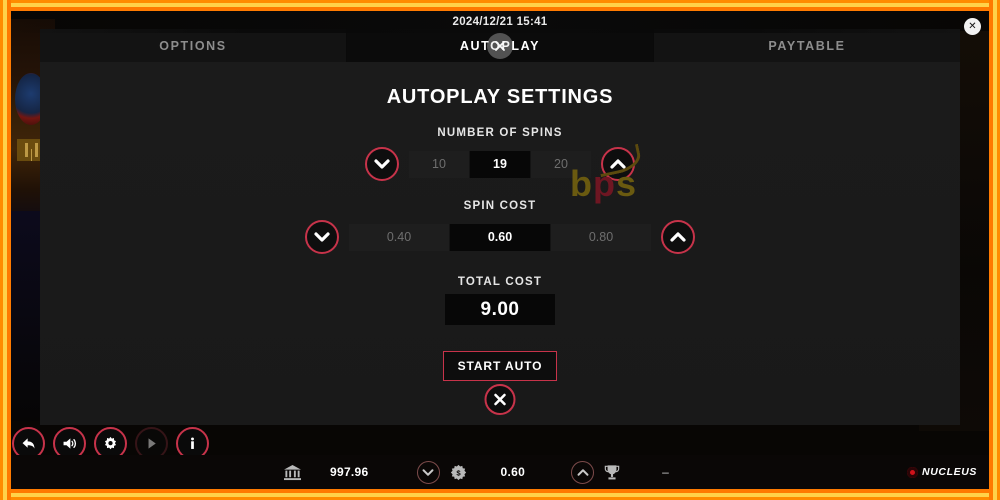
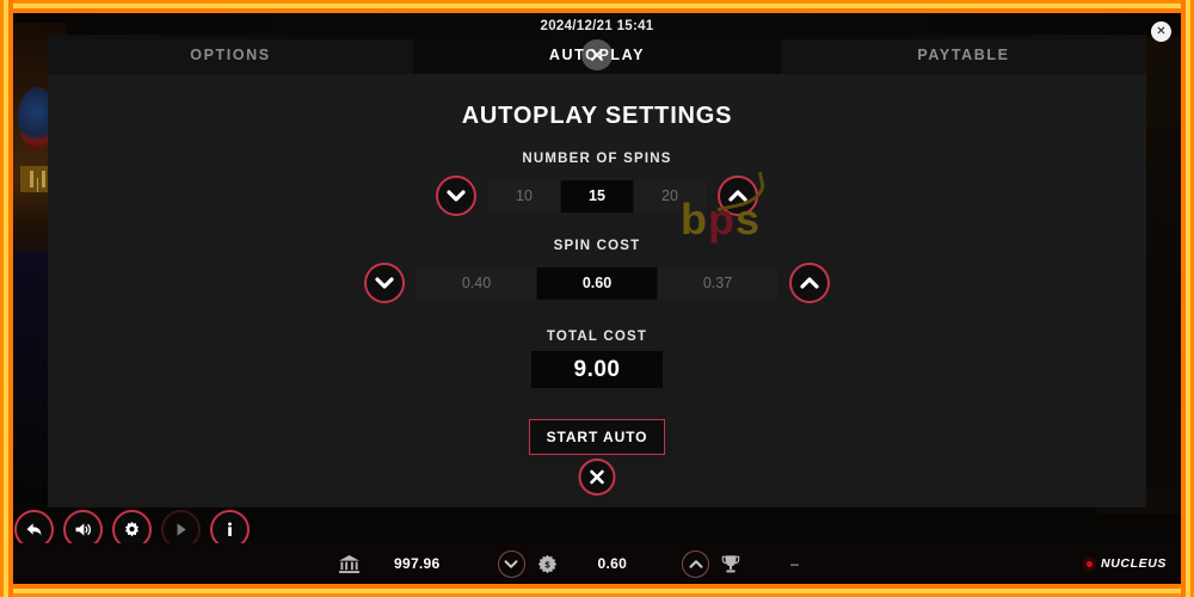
  2024/12/21 15:41
  ✕
  OPTIONS
  AUTOPLAY
  PAYTABLE
  AUTOPLAY SETTINGS
  NUMBER OF SPINS
  10
- 19
+ 15
  20
  SPIN COST
  0.40
  0.60
- 0.80
+ 0.37
  TOTAL COST
  9.00
  START AUTO
  bps
  997.96
  $
  0.60
  –
  NUCLEUS
